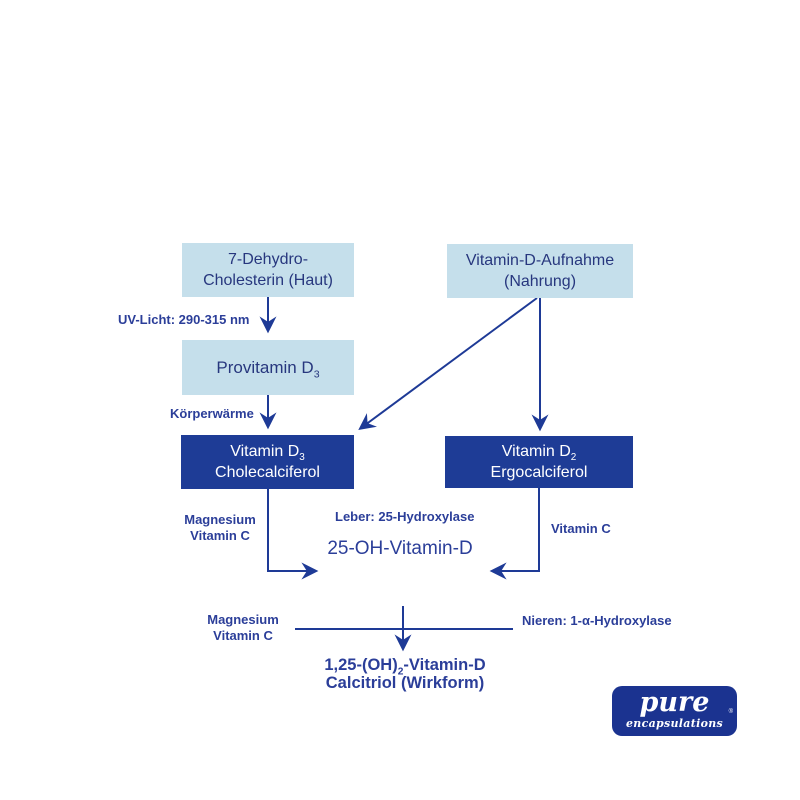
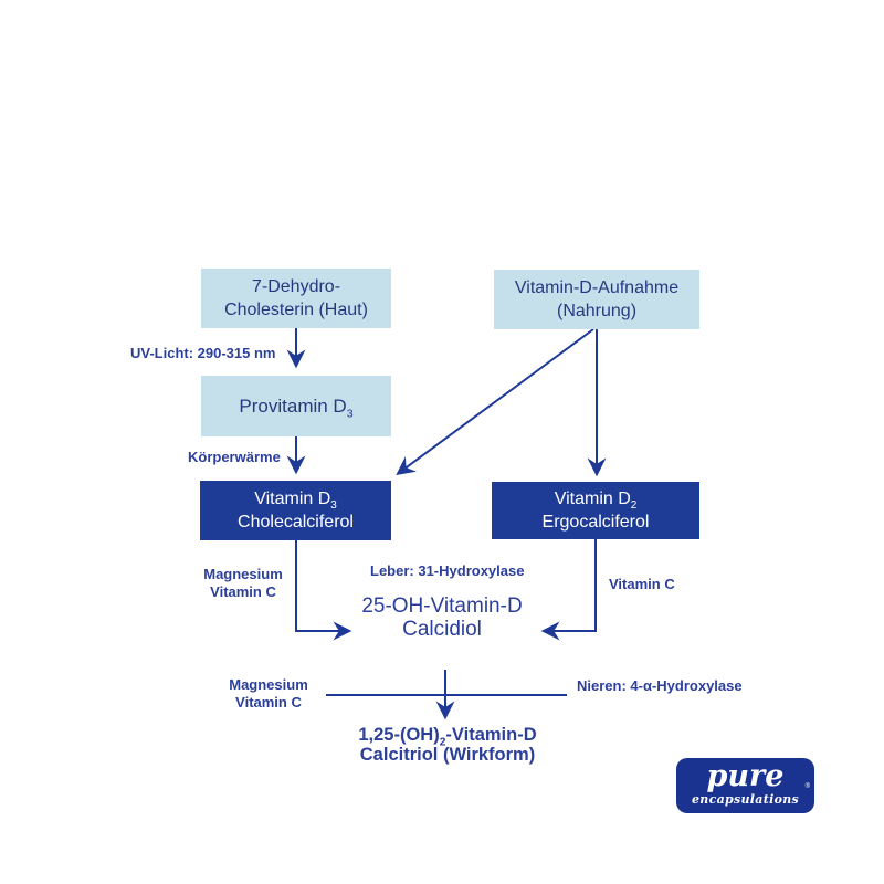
  7-Dehydro-
  Cholesterin (Haut)
  Vitamin-D-Aufnahme
  (Nahrung)
  Provitamin D3
  Vitamin D3
  Cholecalciferol
  Vitamin D2
  Ergocalciferol
  UV-Licht: 290-315 nm
  Körperwärme
  Magnesium
  Vitamin C
- Leber: 25-Hydroxylase
+ Leber: 31-Hydroxylase
  Vitamin C
  Magnesium
  Vitamin C
- Nieren: 1-α-Hydroxylase
+ Nieren: 4-α-Hydroxylase
  25-OH-Vitamin-D
+ Calcidiol
  1,25-(OH)2-Vitamin-D
  Calcitriol (Wirkform)
  pure
  encapsulations
